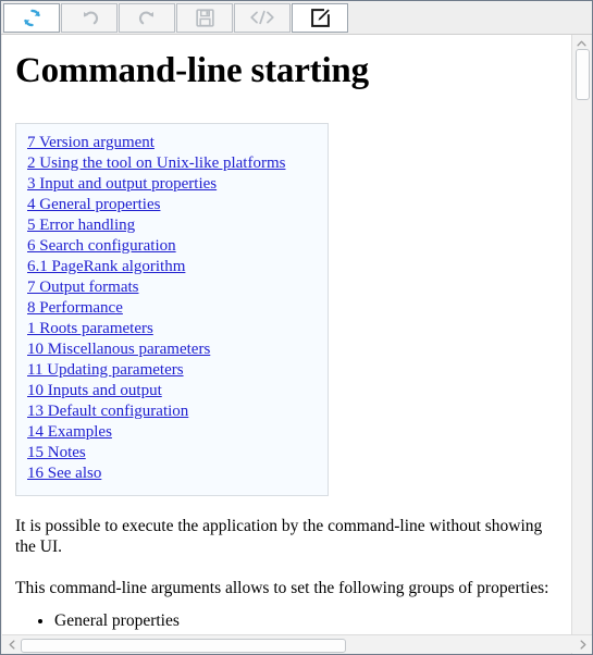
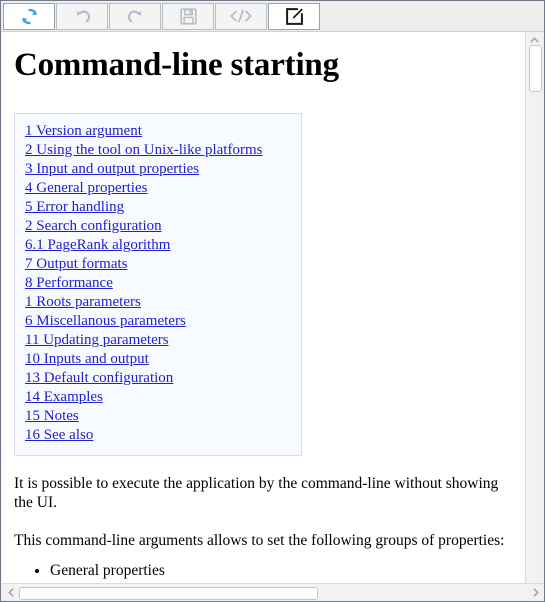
  Command-line starting
- 7 Version argument
+ 1 Version argument
  2 Using the tool on Unix-like platforms
  3 Input and output properties
  4 General properties
  5 Error handling
- 6 Search configuration
+ 2 Search configuration
  6.1 PageRank algorithm
  7 Output formats
  8 Performance
  1 Roots parameters
- 10 Miscellanous parameters
+ 6 Miscellanous parameters
  11 Updating parameters
  10 Inputs and output
  13 Default configuration
  14 Examples
  15 Notes
  16 See also
  It is possible to execute the application by the command-line without showing the UI.
  This command-line arguments allows to set the following groups of properties:
  General properties
